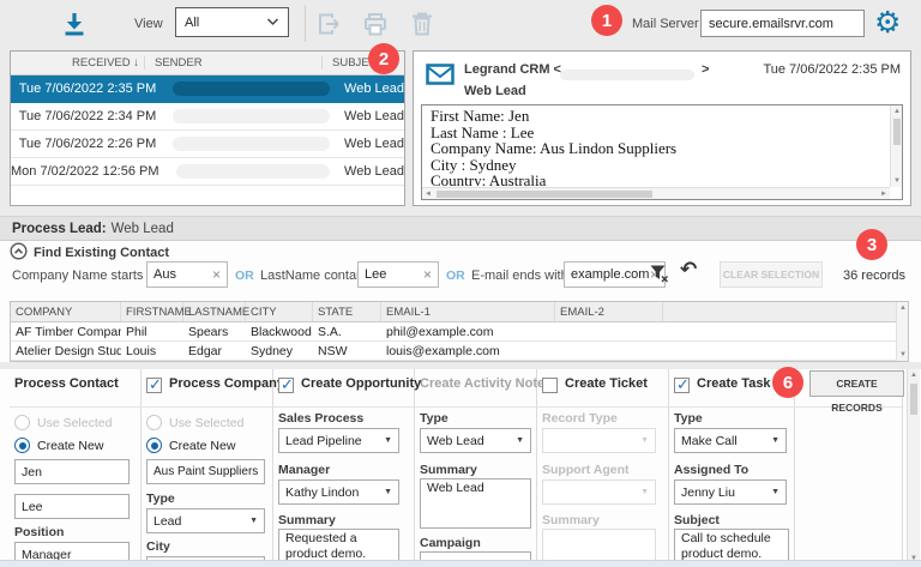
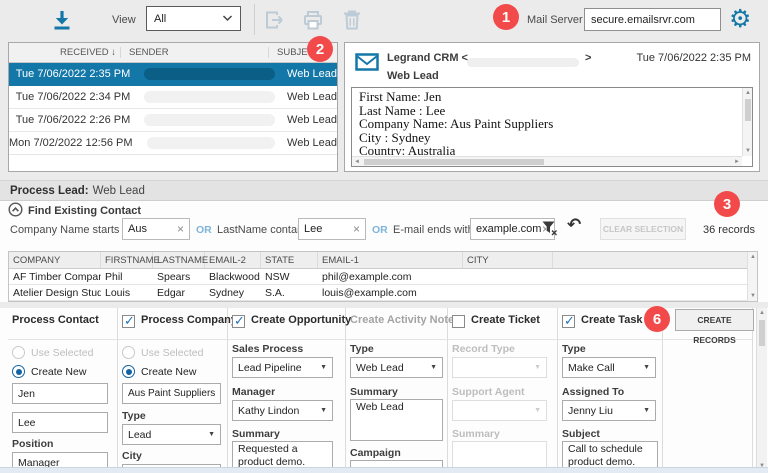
  View
  All
  Mail Server
  secure.emailsrvr.com
  ⚙
  1
  2
  3
  6
  RECEIVED ↓
  SENDER
  SUBJE
  Tue 7/06/2022 2:35 PM
  Web Lead
  Tue 7/06/2022 2:34 PM
  Web Lead
  Tue 7/06/2022 2:26 PM
  Web Lead
  Mon 7/02/2022 12:56 PM
  Web Lead
  Legrand CRM <
  >
  Tue 7/06/2022 2:35 PM
  Web Lead
  First Name: Jen
  Last Name : Lee
- Company Name: Aus Lindon Suppliers
+ Company Name: Aus Paint Suppliers
  City : Sydney
  Country: Australia
  Process Lead:
  Web Lead
  Find Existing Contact
  Company Name starts
  Aus
  ×
  OR
  LastName conta
  Lee
  ×
  OR
  E-mail ends wit
  example.com
  ×
  ↶
  CLEAR SELECTION
  36 records
  COMPANY
  FIRSTNAME
  LASTNAME
- CITY
+ EMAIL-2
  STATE
  EMAIL-1
- EMAIL-2
+ CITY
  AF Timber Compa
  Phil
  Spears
  Blackwood
- S.A.
+ NSW
  phil@example.com
  Atelier Design Stud
  Louis
  Edgar
  Sydney
- NSW
+ S.A.
  louis@example.com
  Process Contact
  Process Compan
  Create Opportunity
  Create Activity Not
  Create Ticket
  Create Task
  CREATE RECORDS
  Use Selected
  Create New
  Jen
  Lee
  Position
  Manager
  Use Selected
  Create New
  Aus Paint Suppliers
  Type
  Lead
  City
  Sales Process
  Lead Pipeline
  Manager
  Kathy Lindon
  Summary
  Requested a product demo.
  Type
  Web Lead
  Summary
  Web Lead
  Campaign
  Record Type
  Support Agent
  Summary
  Type
  Make Call
  Assigned To
  Jenny Liu
  Subject
  Call to schedule product demo.
